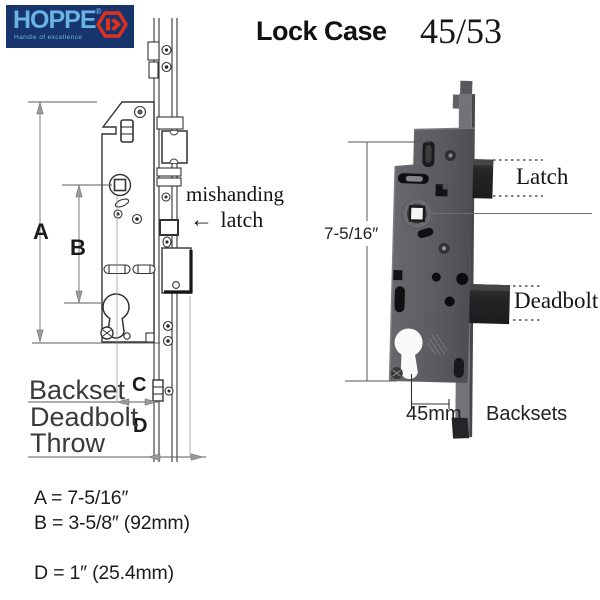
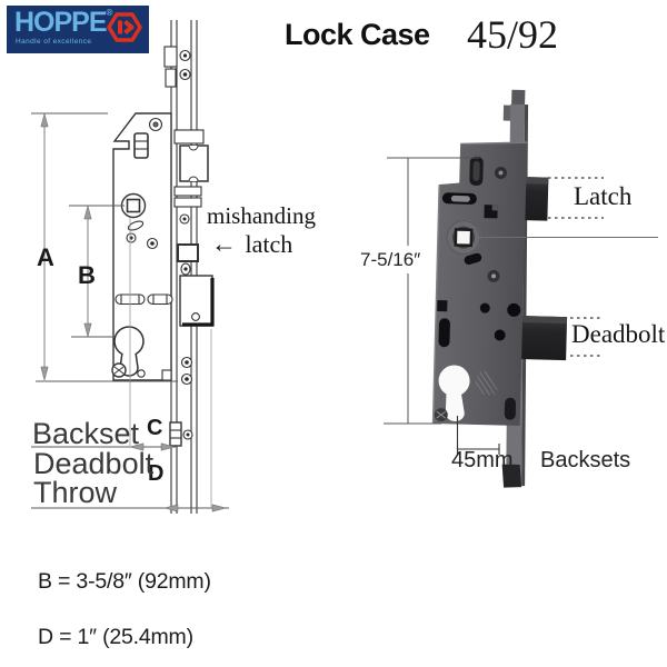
  HOPPE®
  Lock Case
- 45/53
+ 45/92
  A
  B
  C
  D
  Backset
  Deadbolt
  Throw
  mishanding
  ← latch
- A = 7-5/16″
  B = 3-5/8″ (92mm)
  D = 1″ (25.4mm)
  7-5/16″
  Latch
  Deadbolt
  45mm
  Backsets
